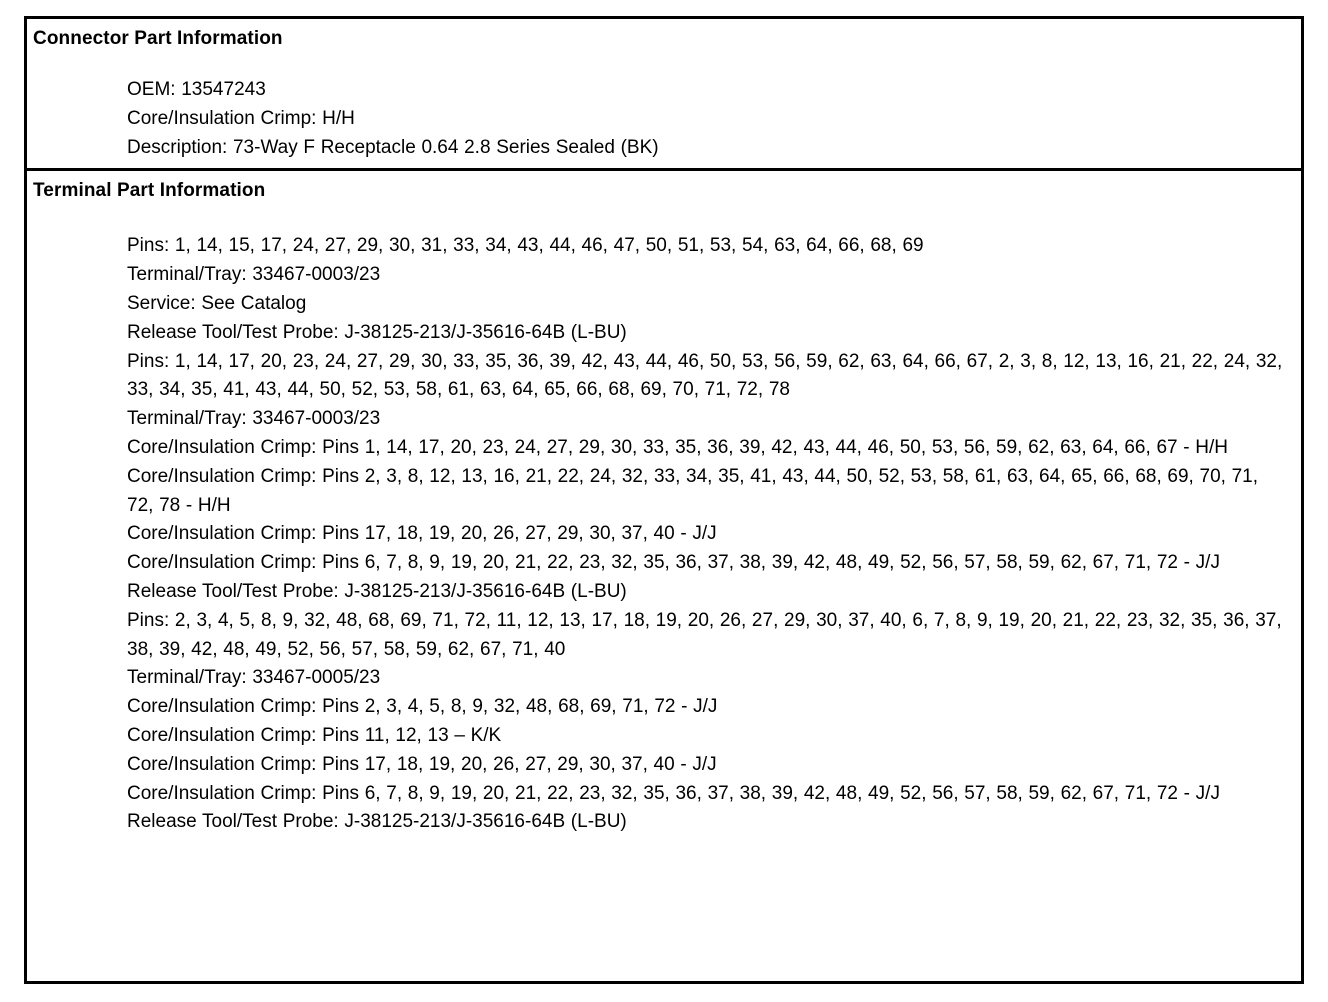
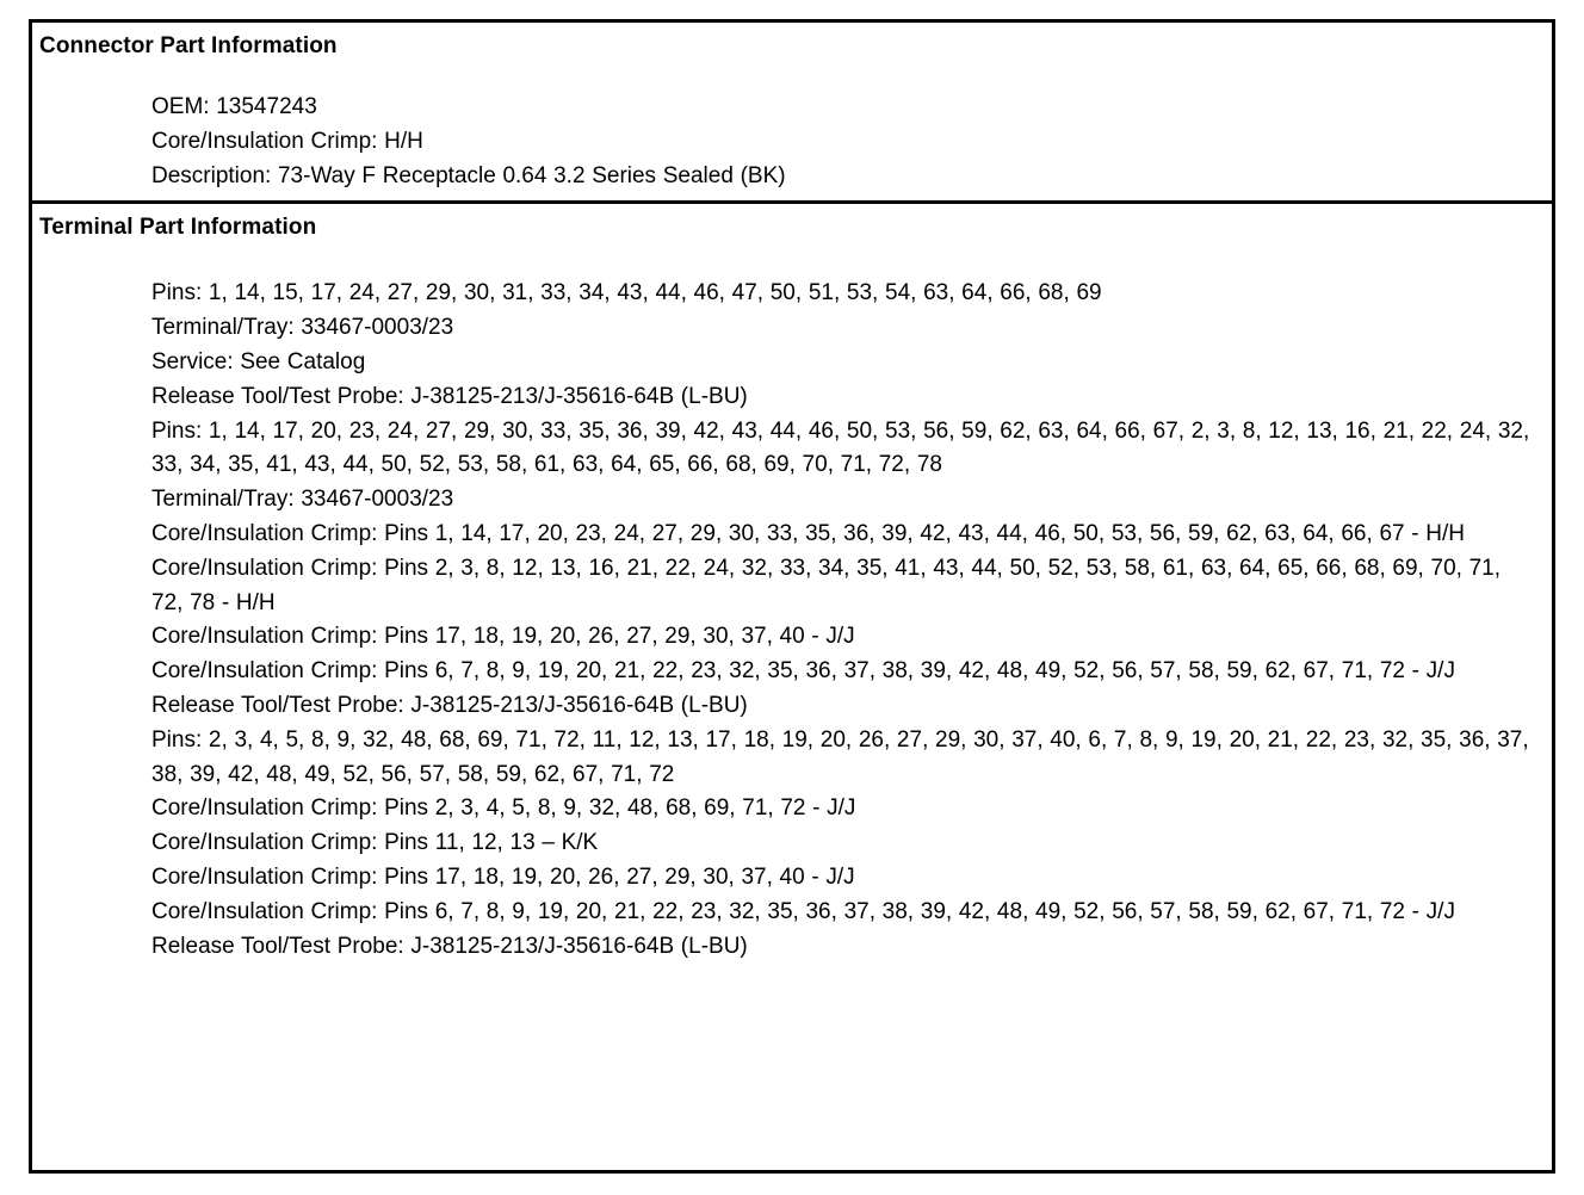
  Connector Part Information
  OEM: 13547243
  Core/Insulation Crimp: H/H
- Description: 73-Way F Receptacle 0.64 2.8 Series Sealed (BK)
+ Description: 73-Way F Receptacle 0.64 3.2 Series Sealed (BK)
  Terminal Part Information
  Pins: 1, 14, 15, 17, 24, 27, 29, 30, 31, 33, 34, 43, 44, 46, 47, 50, 51, 53, 54, 63, 64, 66, 68, 69
  Terminal/Tray: 33467-0003/23
  Service: See Catalog
  Release Tool/Test Probe: J-38125-213/J-35616-64B (L-BU)
  Pins: 1, 14, 17, 20, 23, 24, 27, 29, 30, 33, 35, 36, 39, 42, 43, 44, 46, 50, 53, 56, 59, 62, 63, 64, 66, 67, 2, 3, 8, 12, 13, 16, 21, 22, 24, 32, 33, 34, 35, 41, 43, 44, 50, 52, 53, 58, 61, 63, 64, 65, 66, 68, 69, 70, 71, 72, 78
  Terminal/Tray: 33467-0003/23
  Core/Insulation Crimp: Pins 1, 14, 17, 20, 23, 24, 27, 29, 30, 33, 35, 36, 39, 42, 43, 44, 46, 50, 53, 56, 59, 62, 63, 64, 66, 67 - H/H
  Core/Insulation Crimp: Pins 2, 3, 8, 12, 13, 16, 21, 22, 24, 32, 33, 34, 35, 41, 43, 44, 50, 52, 53, 58, 61, 63, 64, 65, 66, 68, 69, 70, 71, 72, 78 - H/H
  Core/Insulation Crimp: Pins 17, 18, 19, 20, 26, 27, 29, 30, 37, 40 - J/J
  Core/Insulation Crimp: Pins 6, 7, 8, 9, 19, 20, 21, 22, 23, 32, 35, 36, 37, 38, 39, 42, 48, 49, 52, 56, 57, 58, 59, 62, 67, 71, 72 - J/J
  Release Tool/Test Probe: J-38125-213/J-35616-64B (L-BU)
- Pins: 2, 3, 4, 5, 8, 9, 32, 48, 68, 69, 71, 72, 11, 12, 13, 17, 18, 19, 20, 26, 27, 29, 30, 37, 40, 6, 7, 8, 9, 19, 20, 21, 22, 23, 32, 35, 36, 37, 38, 39, 42, 48, 49, 52, 56, 57, 58, 59, 62, 67, 71, 40
+ Pins: 2, 3, 4, 5, 8, 9, 32, 48, 68, 69, 71, 72, 11, 12, 13, 17, 18, 19, 20, 26, 27, 29, 30, 37, 40, 6, 7, 8, 9, 19, 20, 21, 22, 23, 32, 35, 36, 37, 38, 39, 42, 48, 49, 52, 56, 57, 58, 59, 62, 67, 71, 72
- Terminal/Tray: 33467-0005/23
  Core/Insulation Crimp: Pins 2, 3, 4, 5, 8, 9, 32, 48, 68, 69, 71, 72 - J/J
  Core/Insulation Crimp: Pins 11, 12, 13 – K/K
  Core/Insulation Crimp: Pins 17, 18, 19, 20, 26, 27, 29, 30, 37, 40 - J/J
  Core/Insulation Crimp: Pins 6, 7, 8, 9, 19, 20, 21, 22, 23, 32, 35, 36, 37, 38, 39, 42, 48, 49, 52, 56, 57, 58, 59, 62, 67, 71, 72 - J/J
  Release Tool/Test Probe: J-38125-213/J-35616-64B (L-BU)
